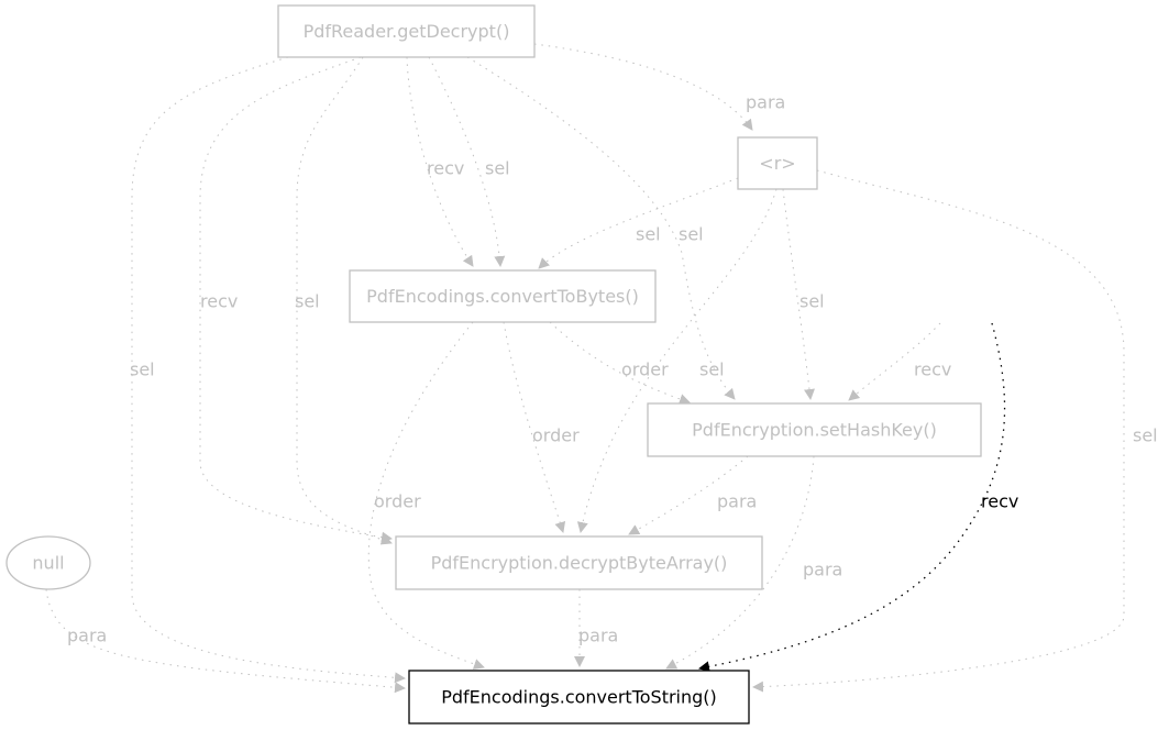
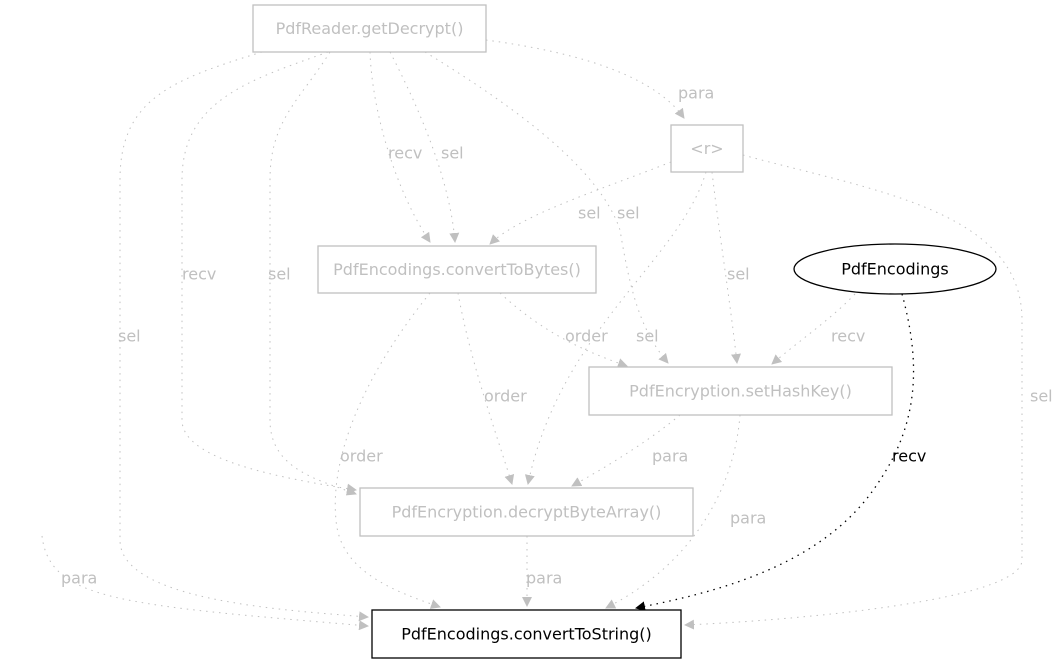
  para
  recv
  sel
  sel
  recv
  sel
  sel
  sel
  sel
  sel
  sel
  order
  order
  order
  recv
  recv
  para
  para
  para
  para
  PdfReader.getDecrypt()
  <r>
  PdfEncodings.convertToBytes()
+ PdfEncodings
  PdfEncryption.setHashKey()
- null
  PdfEncryption.decryptByteArray()
  PdfEncodings.convertToString()
